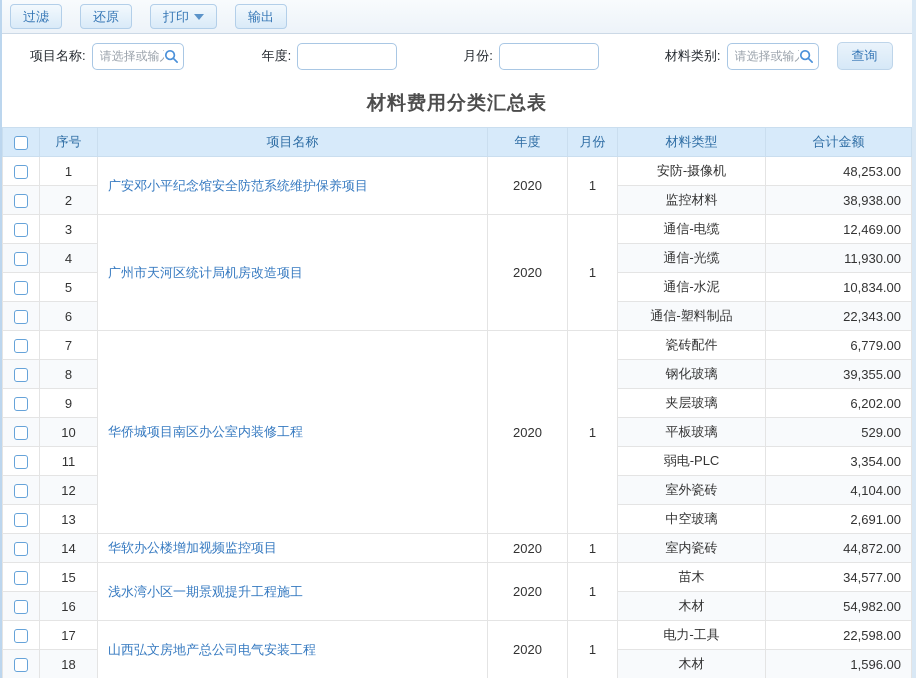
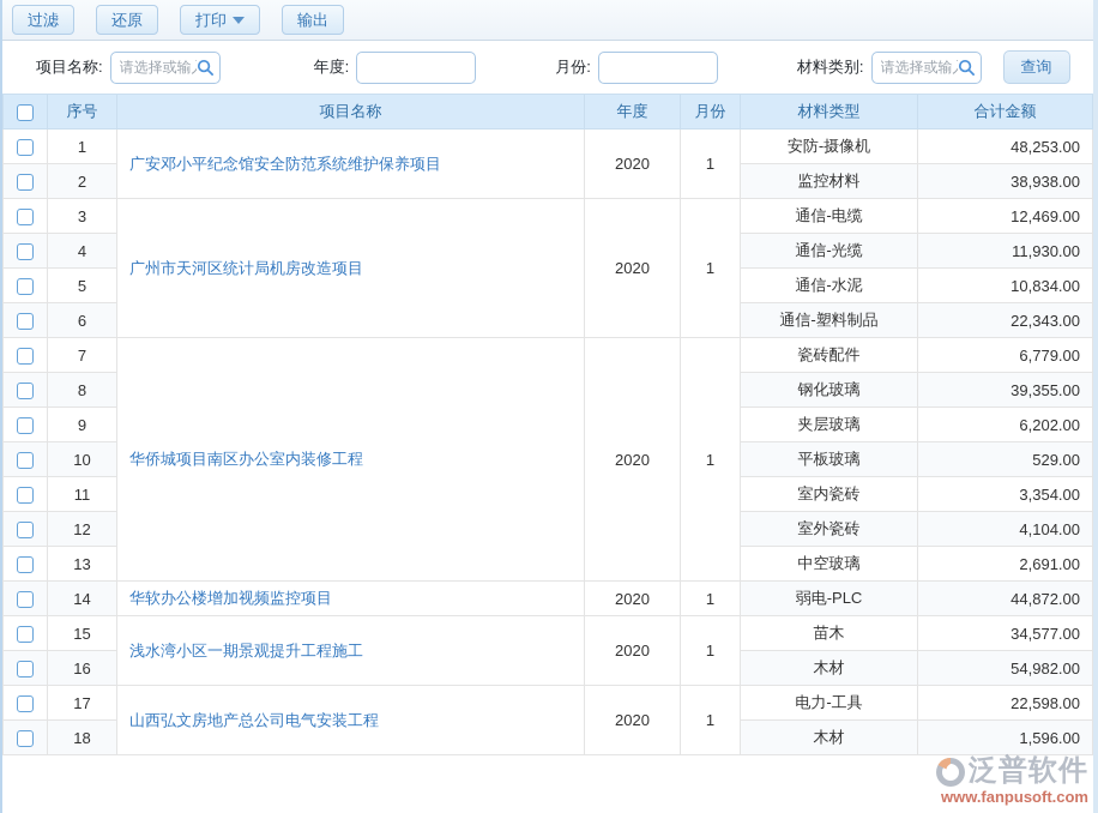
  过滤
  还原
  打印
  输出
  项目名称:
  请选择或输
  年度:
  月份:
  材料类别:
  请选择或输
  查询
- 材料费用分类汇总表
  	序号	项目名称	年度	月份	材料类型	合计金额
  	1	广安邓小平纪念馆安全防范系统维护保养项目	2020	1	安防-摄像机	48,253.00
  	2	监控材料	38,938.00
  	3	广州市天河区统计局机房改造项目	2020	1	通信-电缆	12,469.00
  	4	通信-光缆	11,930.00
  	5	通信-水泥	10,834.00
  	6	通信-塑料制品	22,343.00
  	7	华侨城项目南区办公室内装修工程	2020	1	瓷砖配件	6,779.00
  	8	钢化玻璃	39,355.00
  	9	夹层玻璃	6,202.00
  	10	平板玻璃	529.00
- 	11	弱电-PLC	3,354.00
+ 	11	室内瓷砖	3,354.00
  	12	室外瓷砖	4,104.00
  	13	中空玻璃	2,691.00
- 	14	华软办公楼增加视频监控项目	2020	1	室内瓷砖	44,872.00
+ 	14	华软办公楼增加视频监控项目	2020	1	弱电-PLC	44,872.00
  	15	浅水湾小区一期景观提升工程施工	2020	1	苗木	34,577.00
  	16	木材	54,982.00
  	17	山西弘文房地产总公司电气安装工程	2020	1	电力-工具	22,598.00
  	18	木材	1,596.00
+ 泛普软件
+ www.fanpusoft.com
